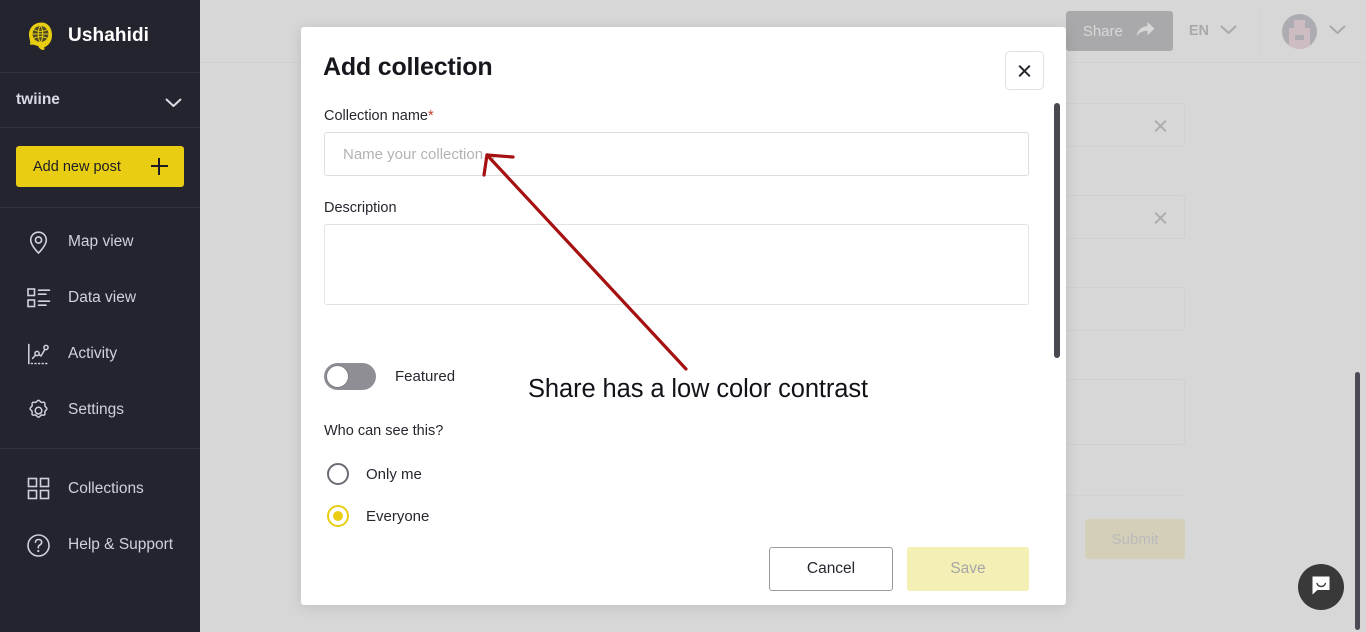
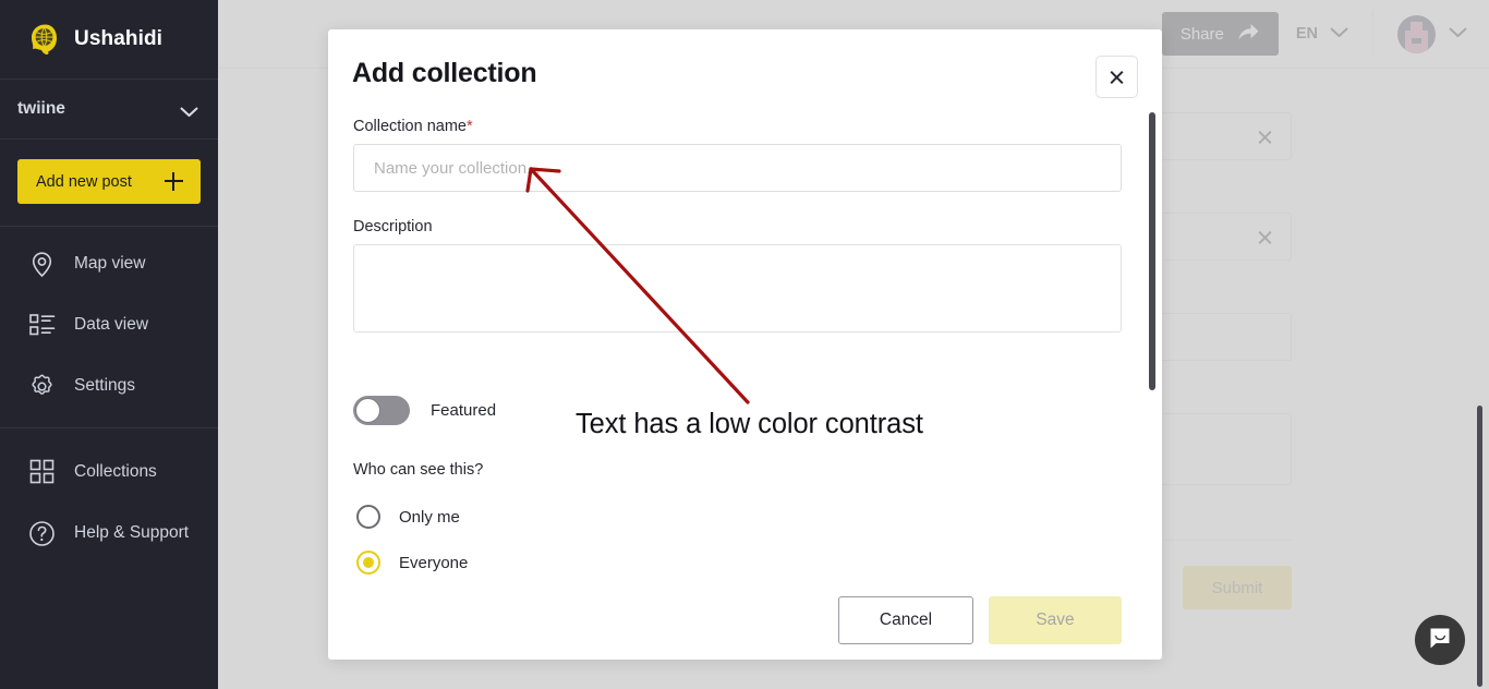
  Submit
  Share
  EN
  Ushahidi
  twiine
  Add new post
  Map view
  Data view
- Activity
  Settings
  Collections
  Help & Support
  Add collection
  Collection name*
  Name your collection.
  Description
  Featured
  Who can see this?
  Only me
  Everyone
  Cancel
  Save
- Share has a low color contrast
+ Text has a low color contrast
